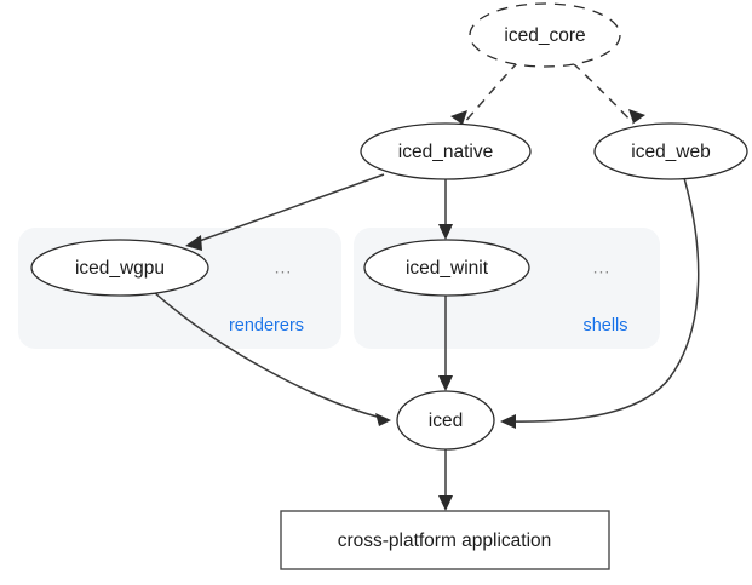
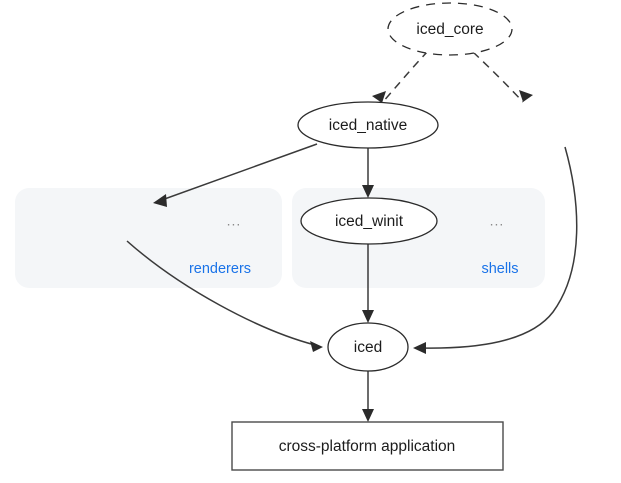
  renderers
  shells
  ...
  ...
  iced_core
  iced_native
- iced_web
- iced_wgpu
  iced_winit
  iced
  cross-platform application
